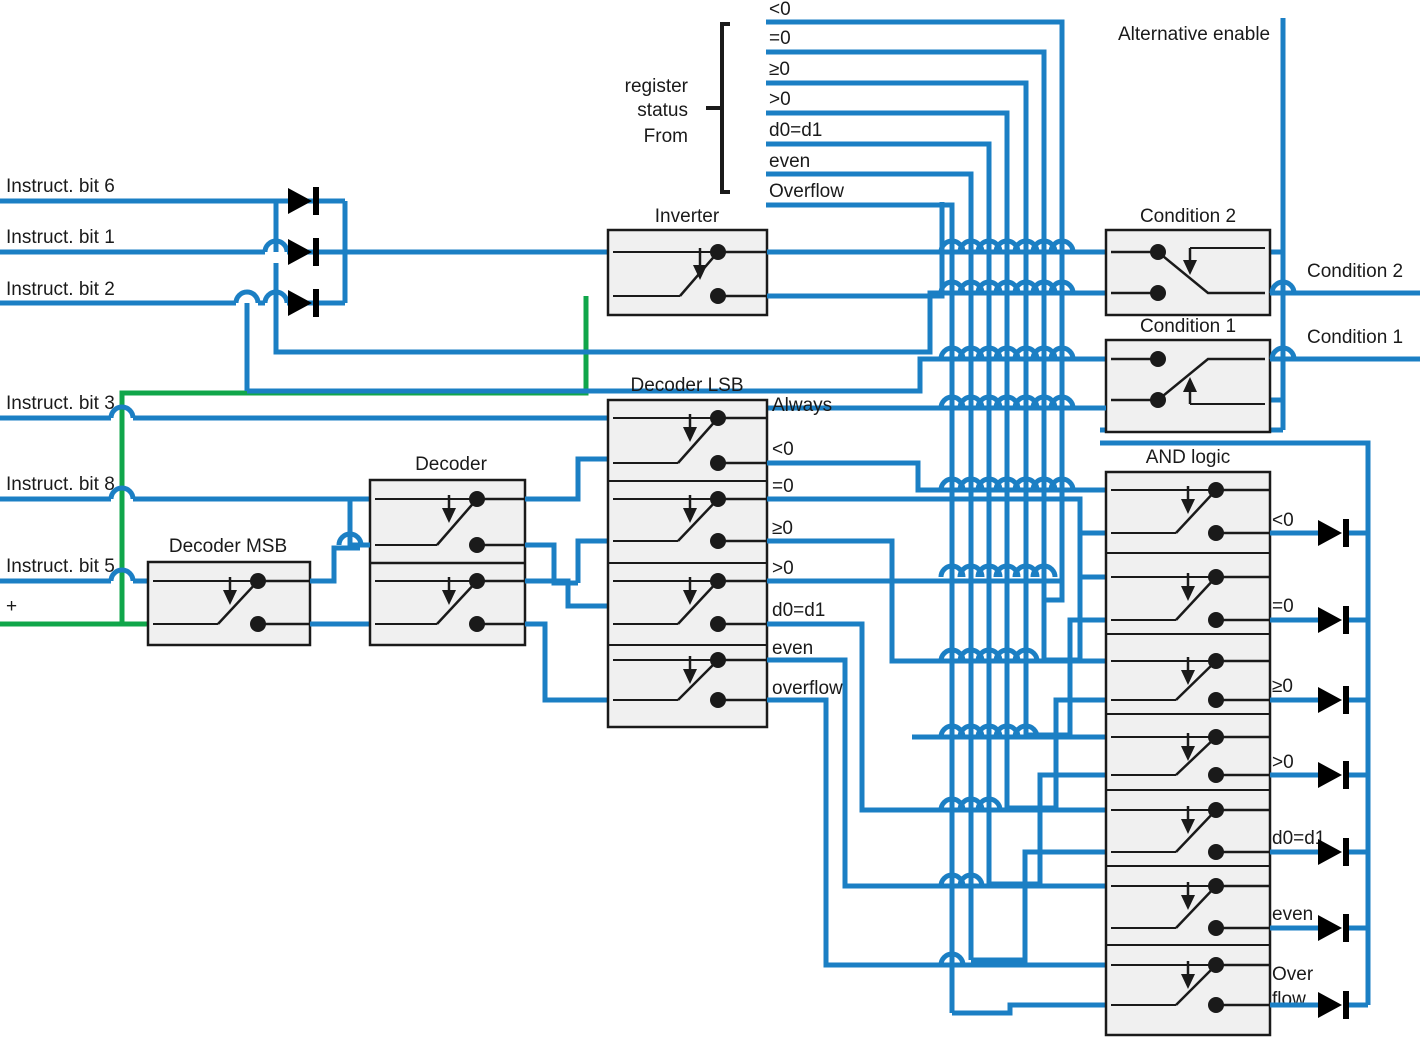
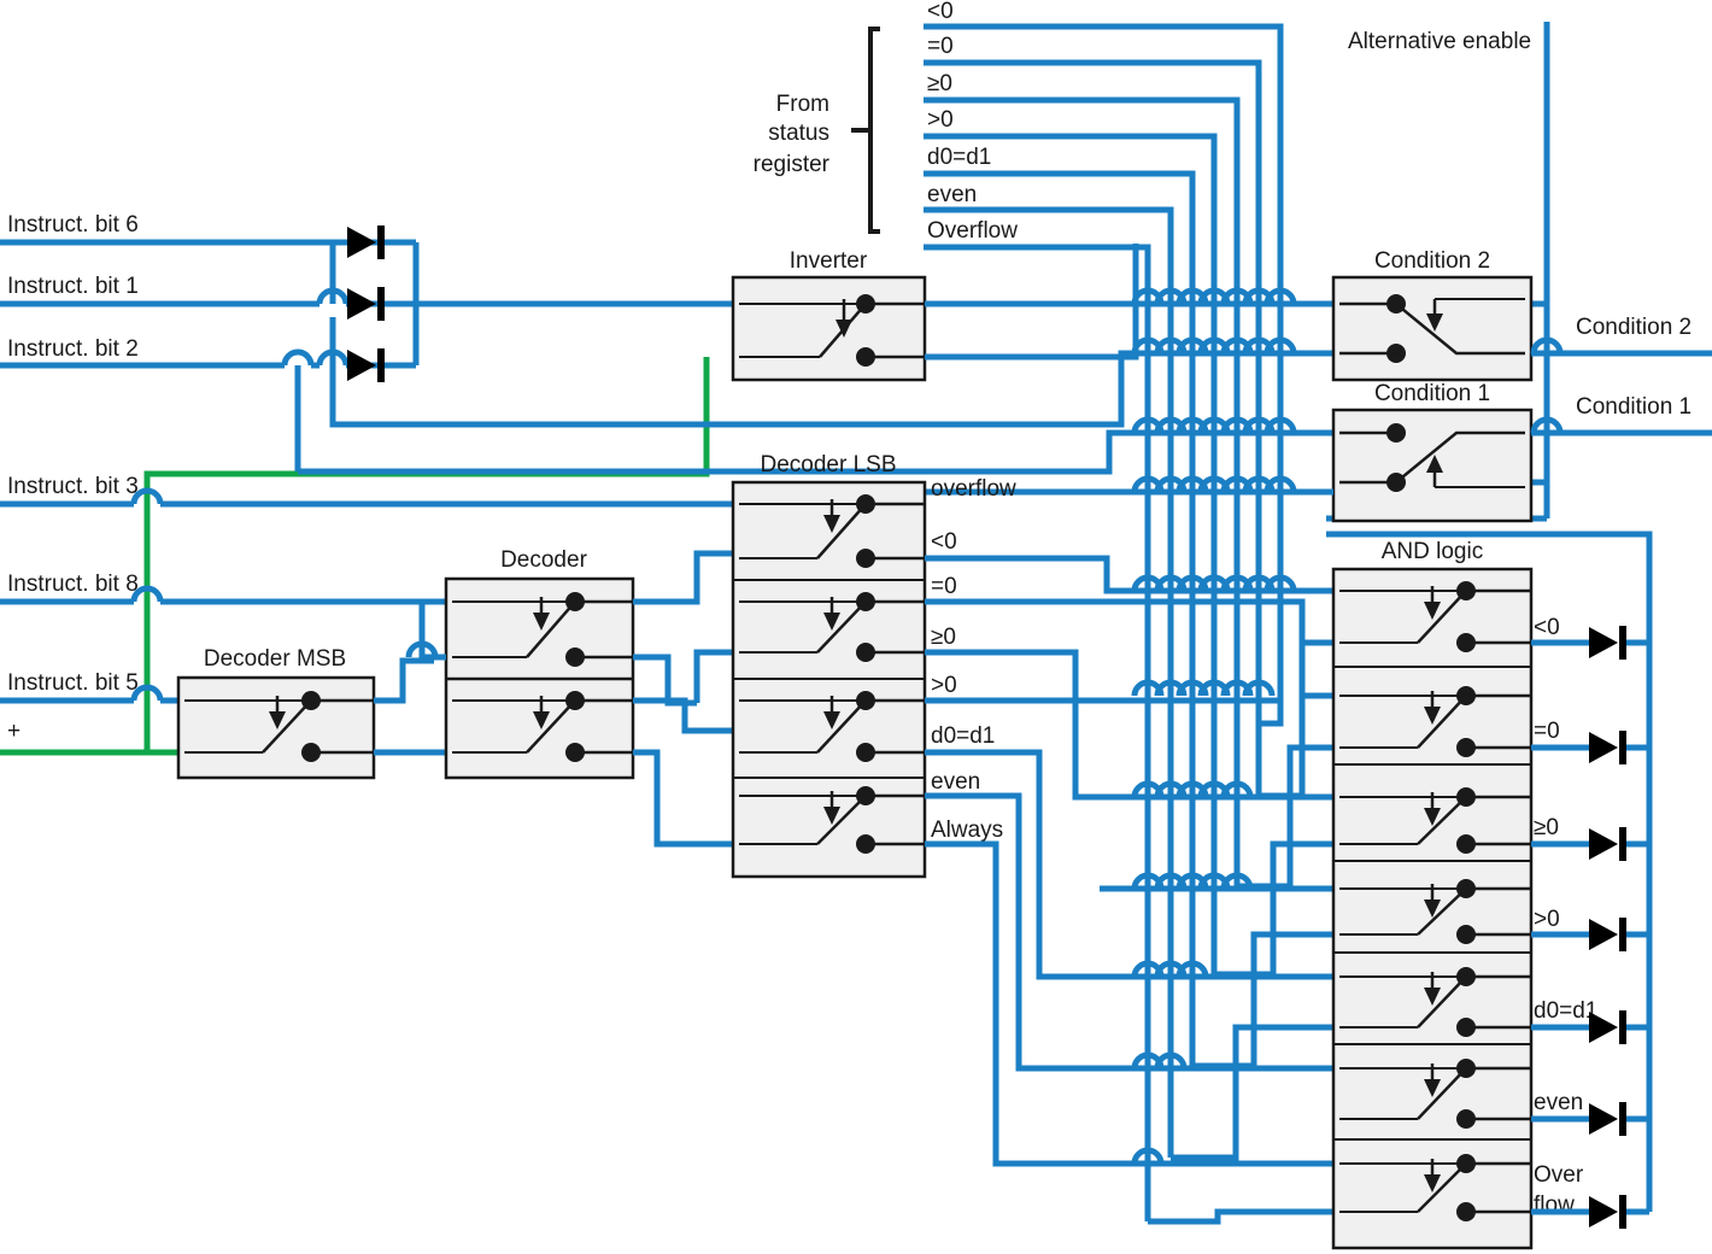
- register
+ From
  status
- From
+ register
  <0
  =0
  ≥0
  >0
  d0=d1
  even
  Overflow
  Instruct. bit 6
  Instruct. bit 1
  Instruct. bit 2
  Instruct. bit 3
  Instruct. bit 8
  Instruct. bit 5
  +
  Inverter
  Alternative enable
  Condition 2
  Condition 2
  Condition 1
  Condition 1
  Decoder MSB
  Decoder
  Decoder LSB
- Always
+ overflow
  <0
  =0
  ≥0
  >0
  d0=d1
  even
- overflow
+ Always
  AND logic
  <0
  =0
  ≥0
  >0
  d0=d1
  even
  Over
  flow
